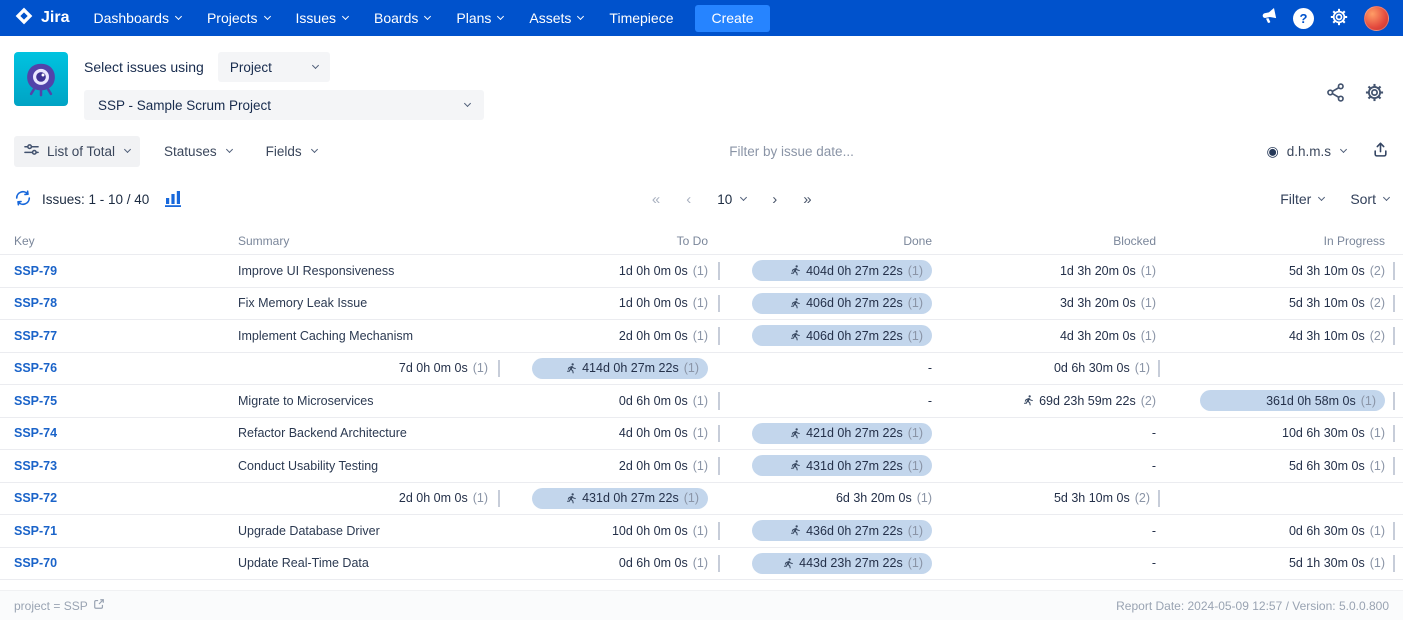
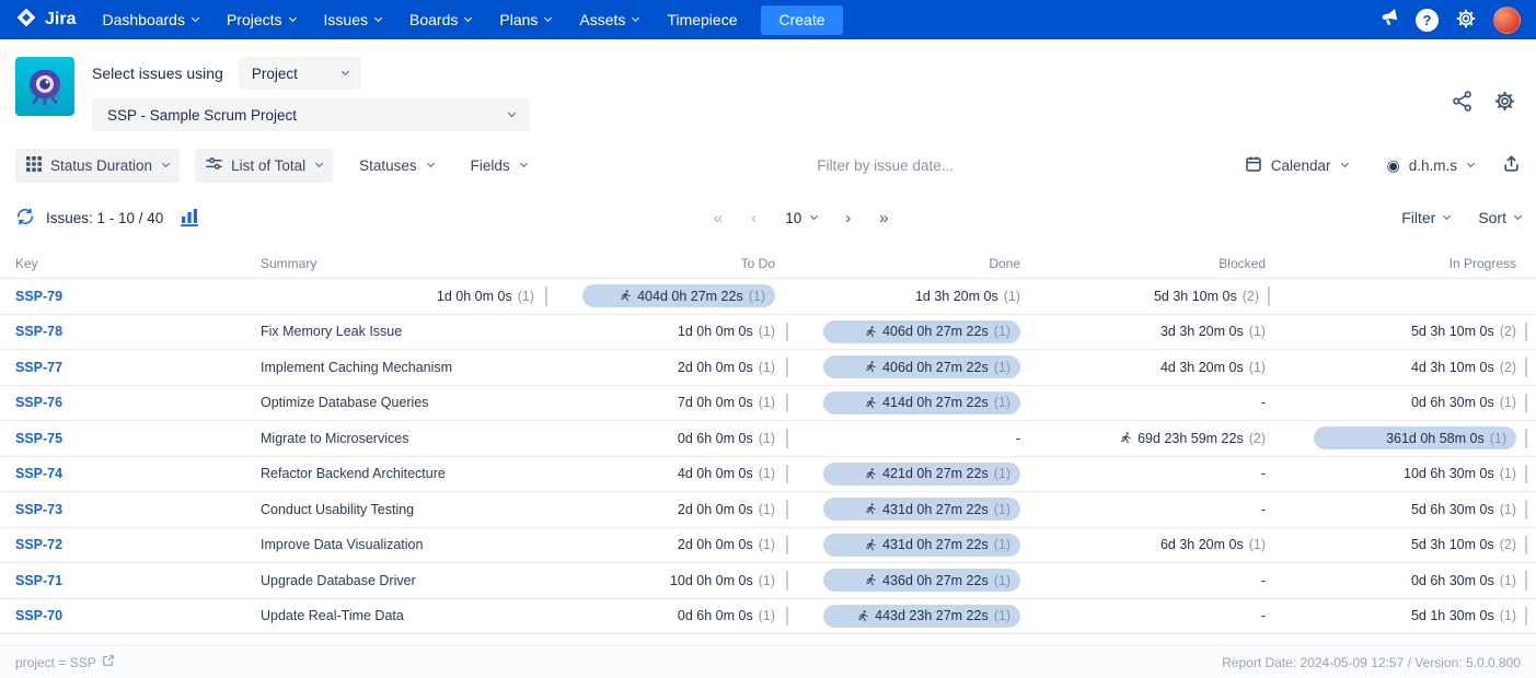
  Jira
  Dashboards
  Projects
  Issues
  Boards
  Plans
  Assets
  Timepiece
  Create
  ?
  Select issues using
  Project
  SSP - Sample Scrum Project
+ Status Duration
  List of Total
  Statuses
  Fields
  Filter by issue date...
+ Calendar
  ◉
  d.h.m.s
  Issues: 1 - 10 / 40
  «
  ‹
  10
  ›
  »
  Filter
  Sort
  Key
  Summary
  To Do
  Done
  Blocked
  In Progress
  SSP-79
- Improve UI Responsiveness
  1d 0h 0m 0s
  (1)
  404d 0h 27m 22s
  (1)
  1d 3h 20m 0s
  (1)
  5d 3h 10m 0s
  (2)
  SSP-78
  Fix Memory Leak Issue
  1d 0h 0m 0s
  (1)
  406d 0h 27m 22s
  (1)
  3d 3h 20m 0s
  (1)
  5d 3h 10m 0s
  (2)
  SSP-77
  Implement Caching Mechanism
  2d 0h 0m 0s
  (1)
  406d 0h 27m 22s
  (1)
  4d 3h 20m 0s
  (1)
  4d 3h 10m 0s
  (2)
  SSP-76
+ Optimize Database Queries
  7d 0h 0m 0s
  (1)
  414d 0h 27m 22s
  (1)
  -
  0d 6h 30m 0s
  (1)
  SSP-75
  Migrate to Microservices
  0d 6h 0m 0s
  (1)
  -
  69d 23h 59m 22s
  (2)
  361d 0h 58m 0s
  (1)
  SSP-74
  Refactor Backend Architecture
  4d 0h 0m 0s
  (1)
  421d 0h 27m 22s
  (1)
  -
  10d 6h 30m 0s
  (1)
  SSP-73
  Conduct Usability Testing
  2d 0h 0m 0s
  (1)
  431d 0h 27m 22s
  (1)
  -
  5d 6h 30m 0s
  (1)
  SSP-72
+ Improve Data Visualization
  2d 0h 0m 0s
  (1)
  431d 0h 27m 22s
  (1)
  6d 3h 20m 0s
  (1)
  5d 3h 10m 0s
  (2)
  SSP-71
  Upgrade Database Driver
  10d 0h 0m 0s
  (1)
  436d 0h 27m 22s
  (1)
  -
  0d 6h 30m 0s
  (1)
  SSP-70
  Update Real-Time Data
  0d 6h 0m 0s
  (1)
  443d 23h 27m 22s
  (1)
  -
  5d 1h 30m 0s
  (1)
  project = SSP
  Report Date: 2024-05-09 12:57 / Version: 5.0.0.800
